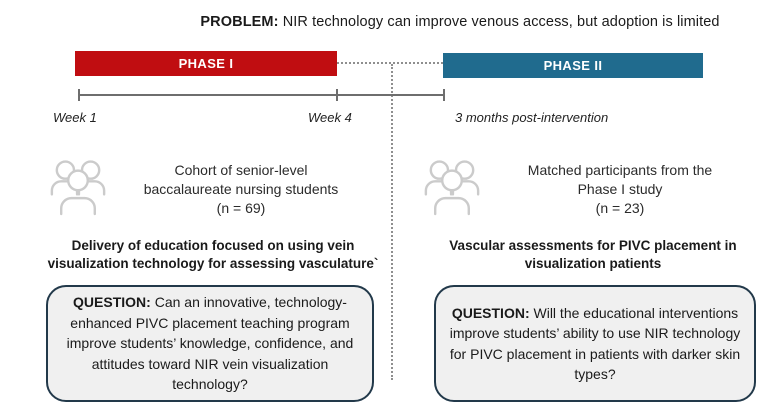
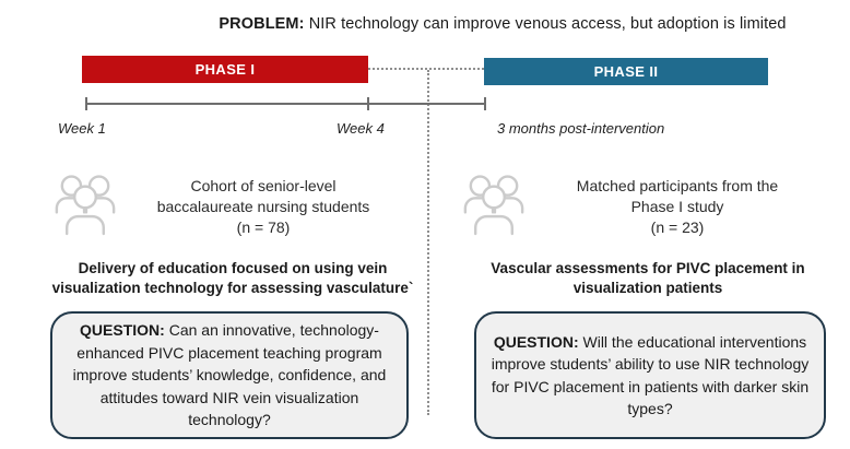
  PROBLEM: NIR technology can improve venous access, but adoption is limited
  PHASE I
  PHASE II
  Week 1
  Week 4
  3 months post-intervention
  Cohort of senior-level
  baccalaureate nursing students
- (n = 69)
+ (n = 78)
  Matched participants from the
  Phase I study
  (n = 23)
  Delivery of education focused on using vein visualization technology for assessing vasculature`
  Vascular assessments for PIVC placement in visualization patients
  QUESTION: Can an innovative, technology-enhanced PIVC placement teaching program improve students’ knowledge, confidence, and attitudes toward NIR vein visualization technology?
  QUESTION: Will the educational interventions improve students’ ability to use NIR technology for PIVC placement in patients with darker skin types?
